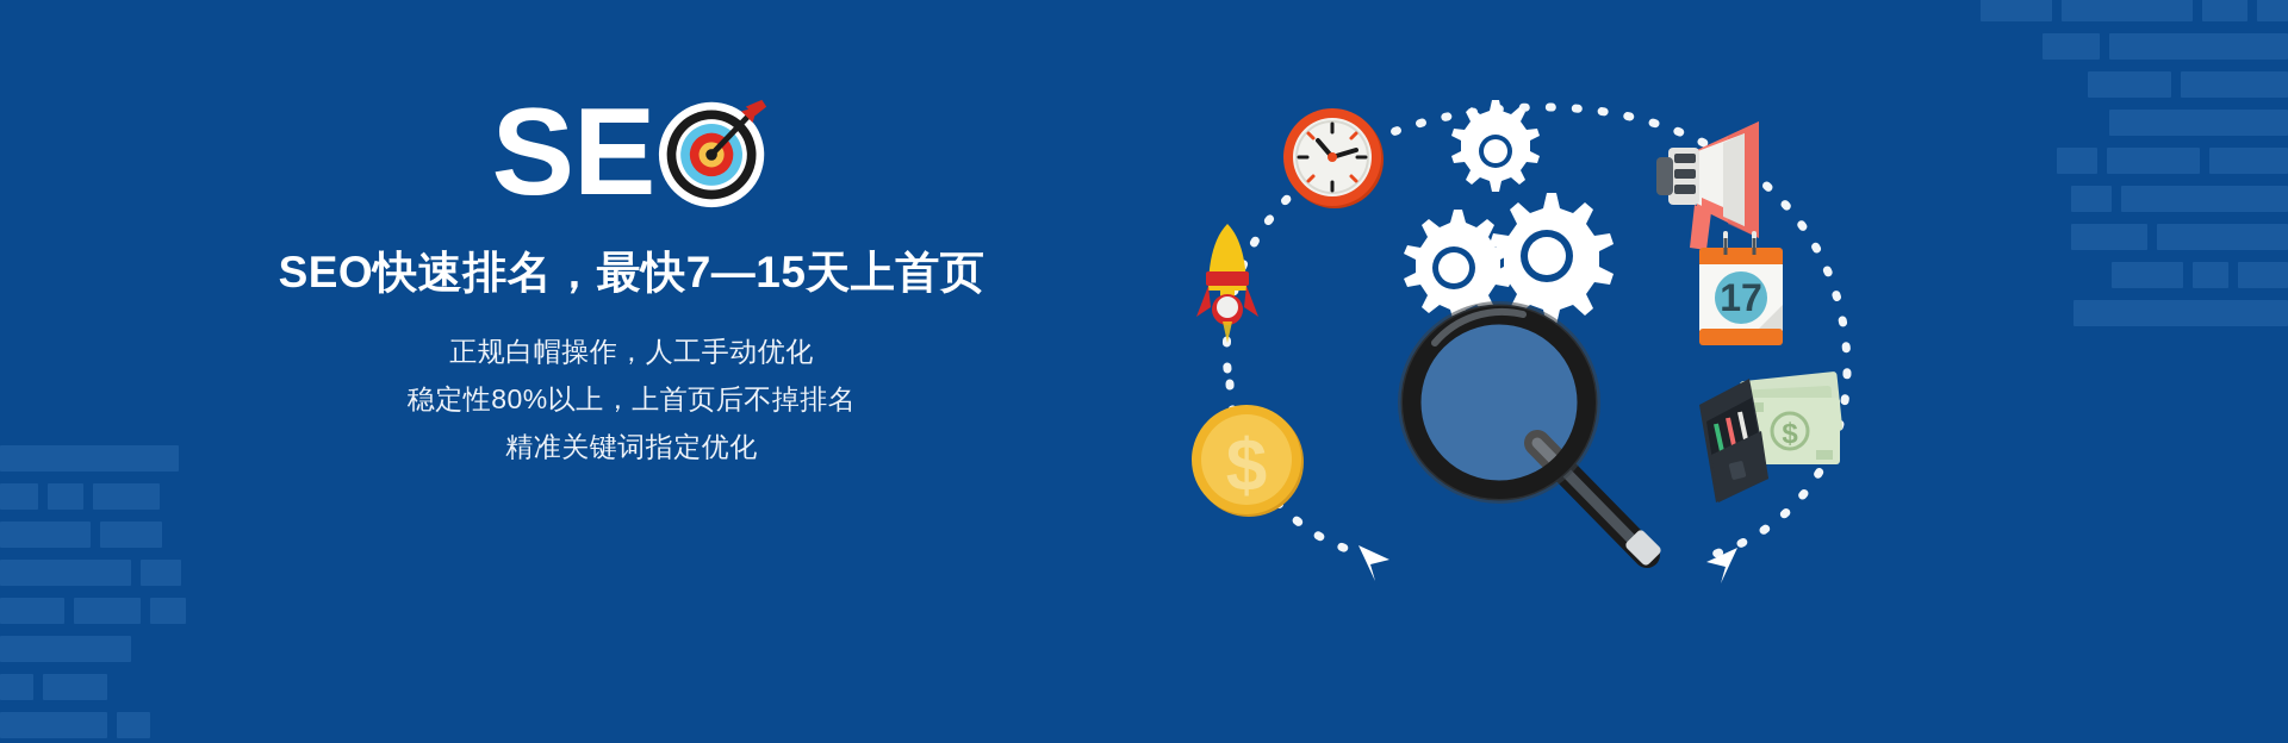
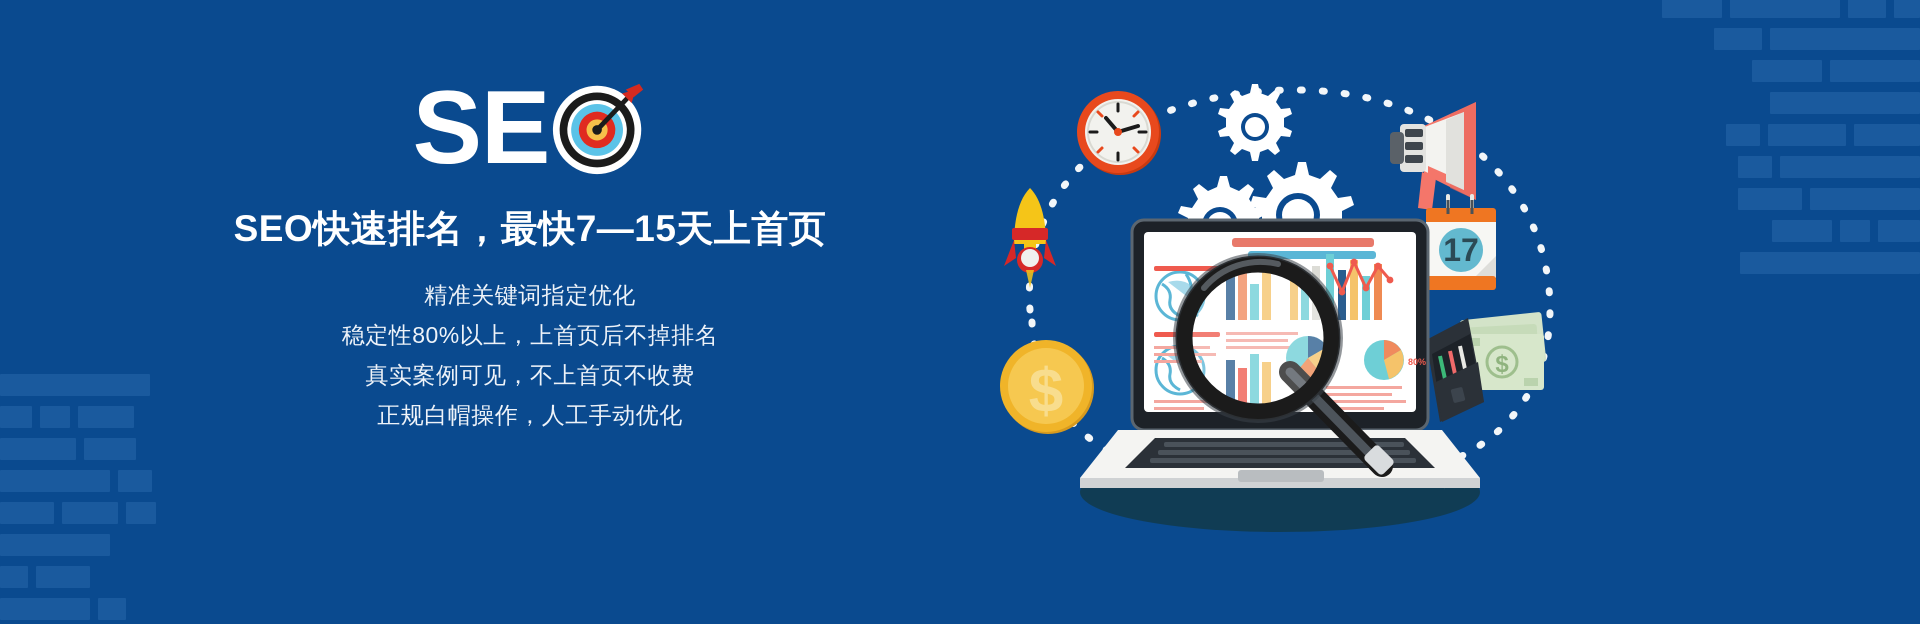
  SE
  SEO快速排名，最快7—15天上首页
- 正规白帽操作，人工手动优化
+ 精准关键词指定优化
  稳定性80%以上，上首页后不掉排名
+ 真实案例可见，不上首页不收费
- 精准关键词指定优化
+ 正规白帽操作，人工手动优化
  $
  17
  $
+ 80%
